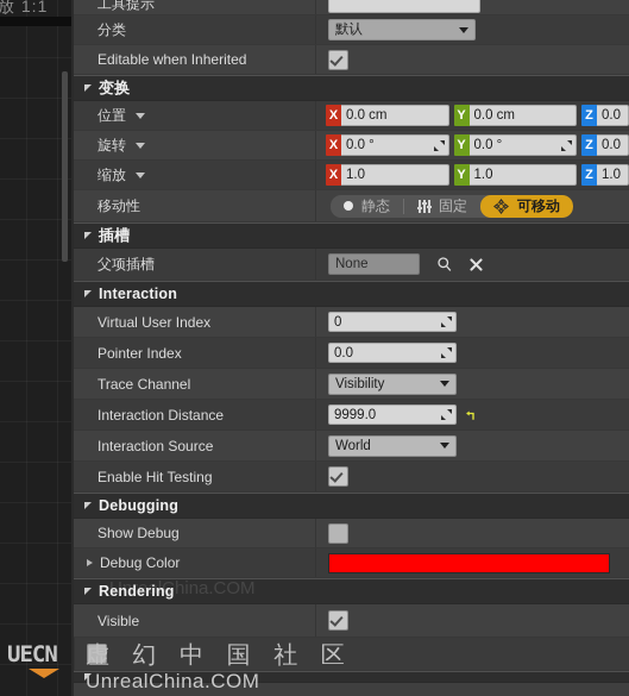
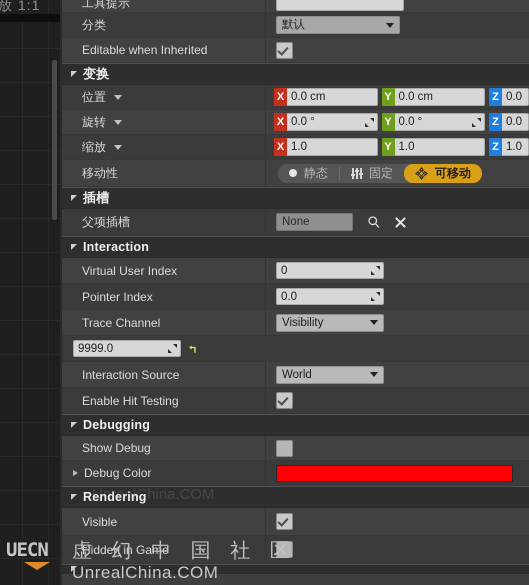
  放 1:1
  工具提示
  分类
  默认
  Editable when Inherited
  变换
  位置
  X
  0.0 cm
  Y
  0.0 cm
  Z
  0.0
  旋转
  X
  0.0 °
  Y
  0.0 °
  Z
  0.0
  缩放
  X
  1.0
  Y
  1.0
  Z
  1.0
  移动性
  静态
  固定
  可移动
  插槽
  父项插槽
  None
  Interaction
  Virtual User Index
  0
  Pointer Index
  0.0
  Trace Channel
  Visibility
- Interaction Distance
  9999.0
  Interaction Source
  World
  Enable Hit Testing
  Debugging
  Show Debug
  Debug Color
  Rendering
  Visible
+ Hidden in Game
  UnrealChina.COM
  UECN
  虚 幻 中 国 社 区
  UnrealChina.COM
